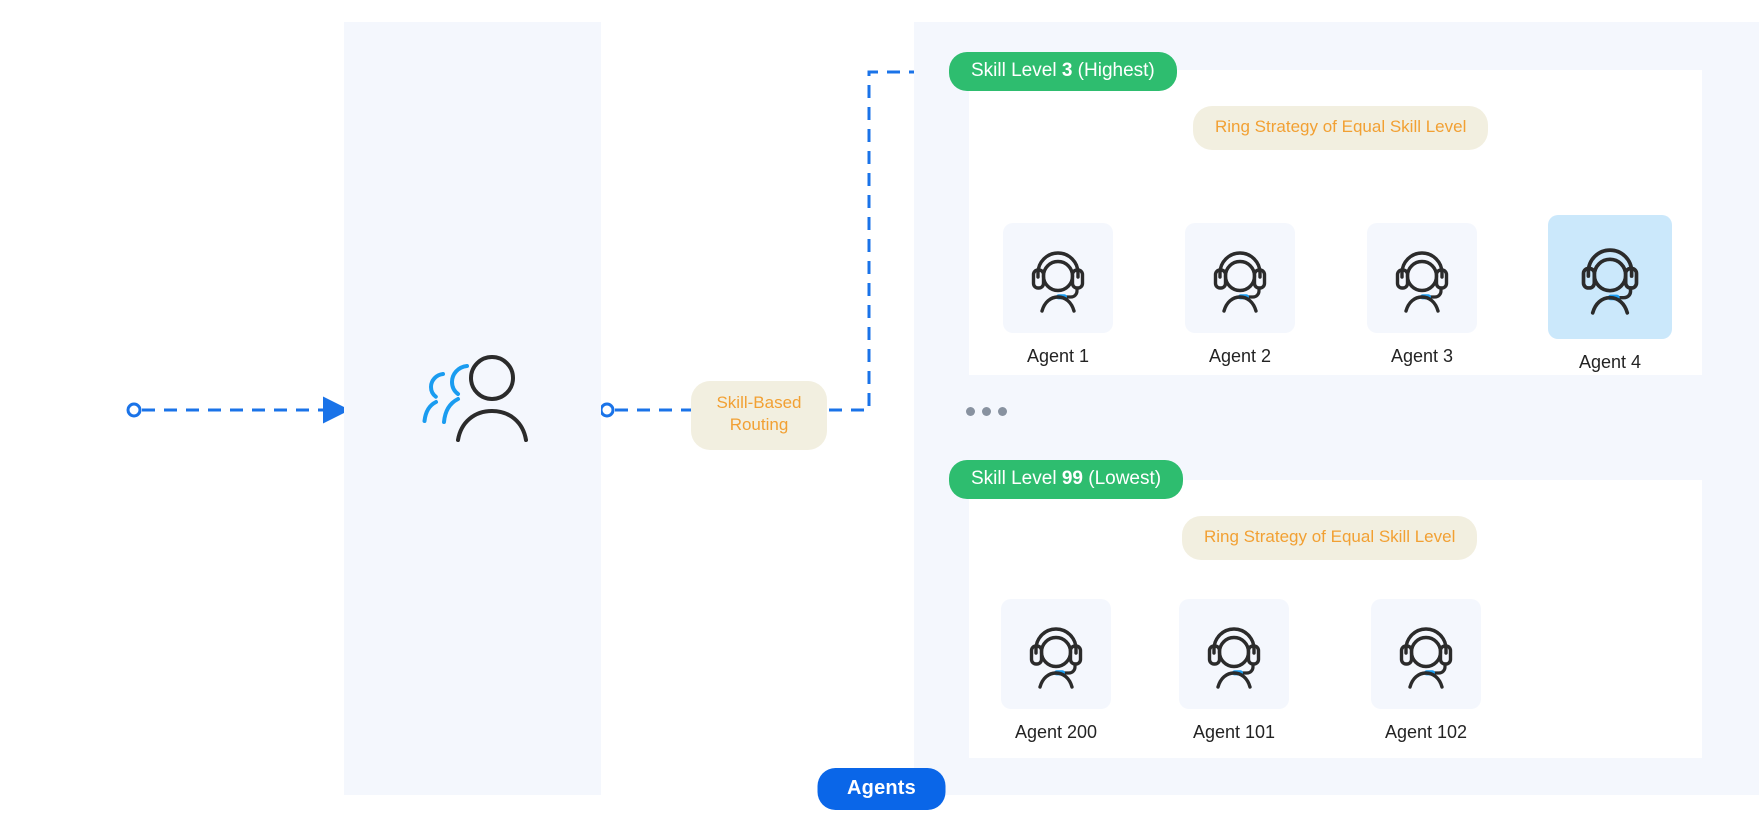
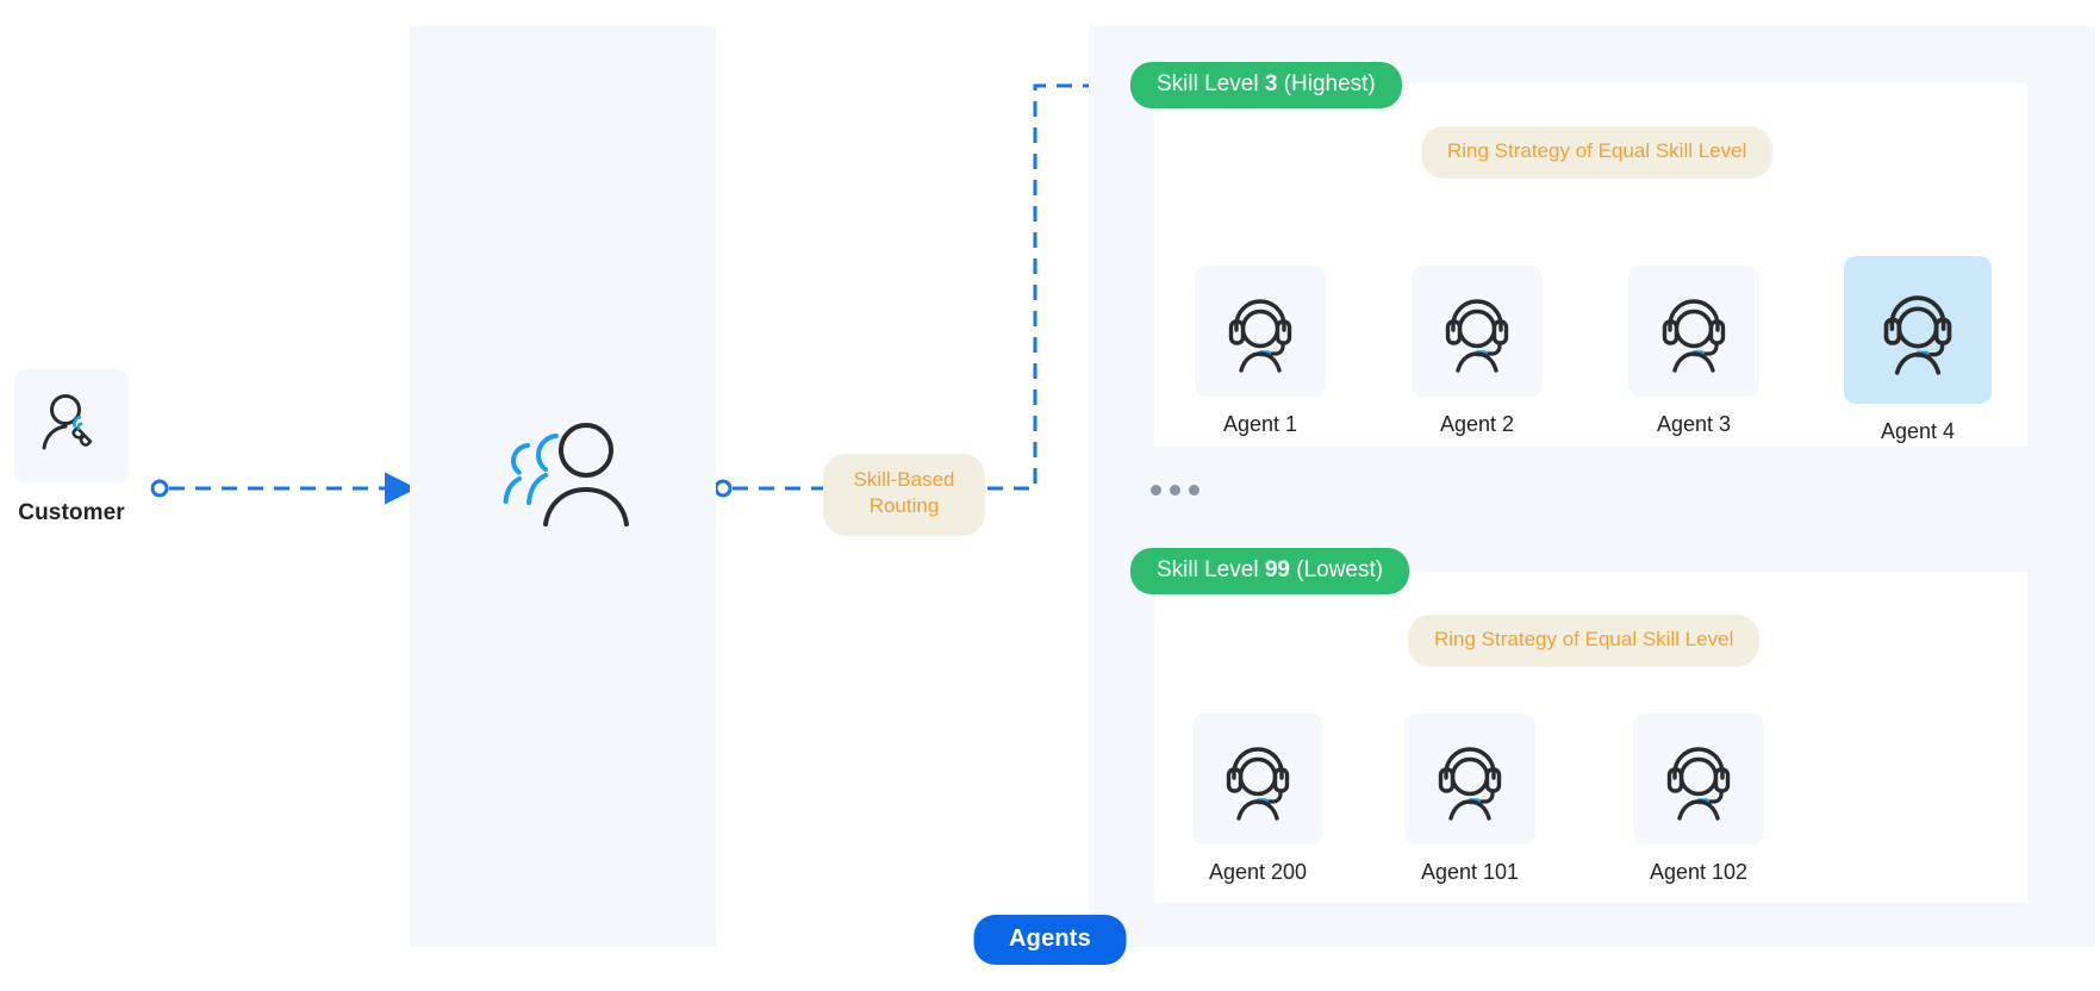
+ Customer
  Skill-Based Routing
  Skill Level 3 (Highest)
  Ring Strategy of Equal Skill Level
  Agent 1
  Agent 2
  Agent 3
  Agent 4
  Skill Level 99 (Lowest)
  Ring Strategy of Equal Skill Level
  Agent 200
  Agent 101
  Agent 102
  Agents
